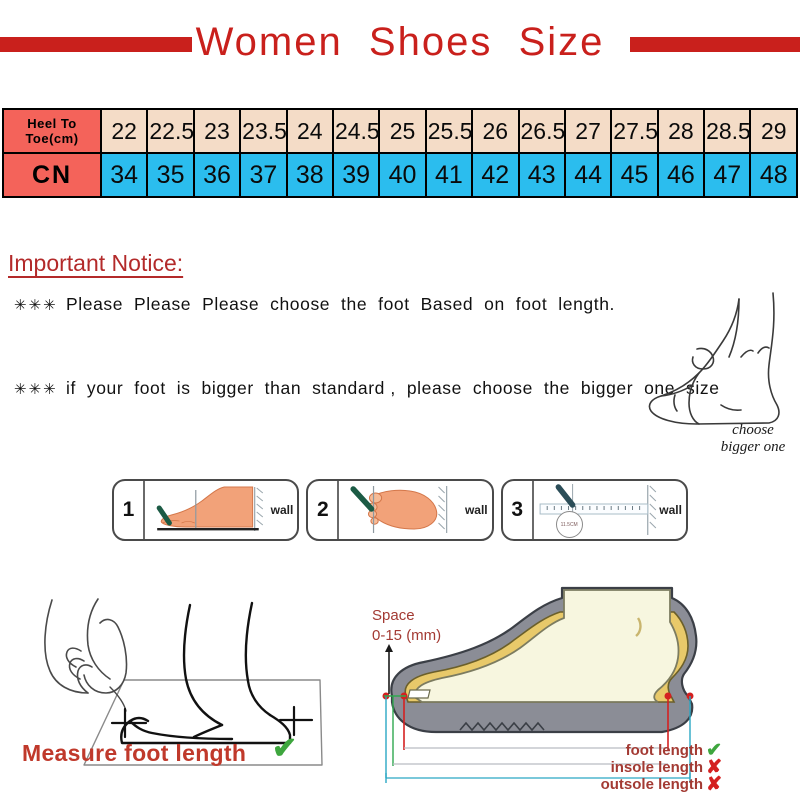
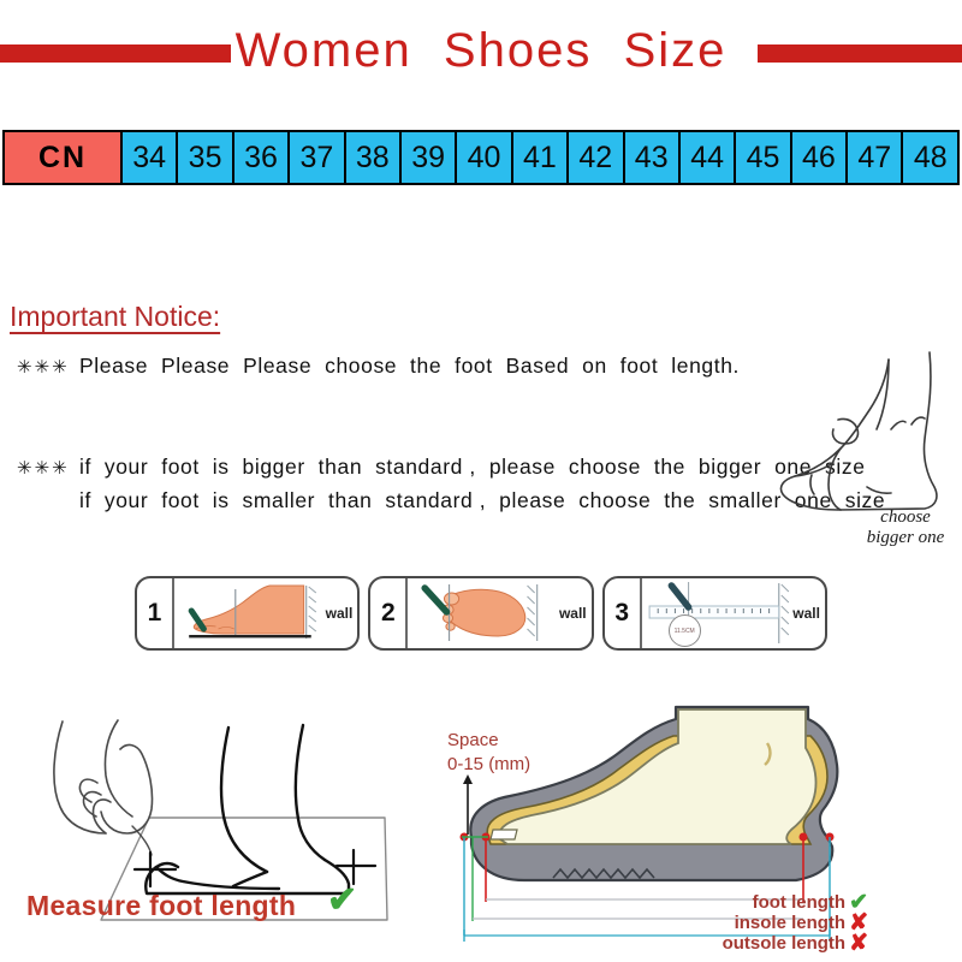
  Women Shoes Size
- Heel To Toe(cm)	22	22.5	23	23.5	24	24.5	25	25.5	26	26.5	27	27.5	28	28.5	29
  CN	34	35	36	37	38	39	40	41	42	43	44	45	46	47	48
  Important Notice:
  ✳✳✳ Please Please Please choose the foot Based on foot length.
  ✳✳✳ if your foot is bigger than standard , please choose the bigger oneize
+ if your foot is smaller than standard , please choose the smaller one size
  choose
  bigger one
  1
  wall
  2
  wall
  3
  wall
  Measure foot length
  ✔
  Space
  0-15 (mm)
  foot length
  ✔
  insole length
  ✘
  outsole length
  ✘
